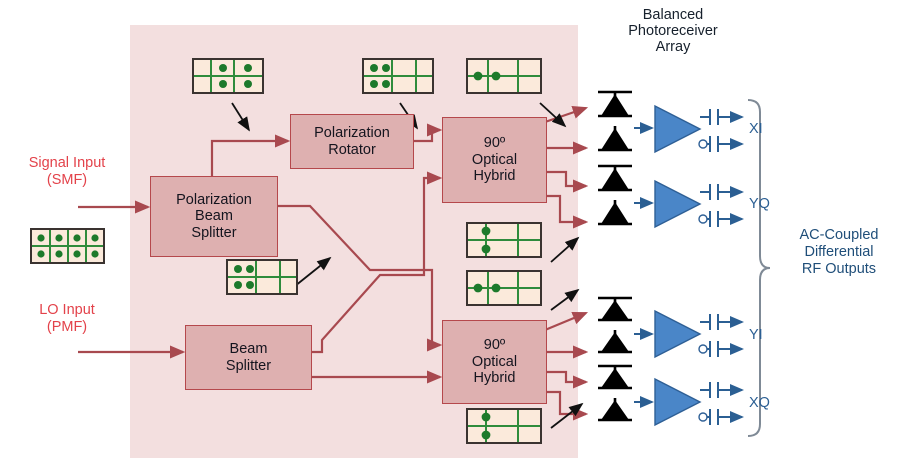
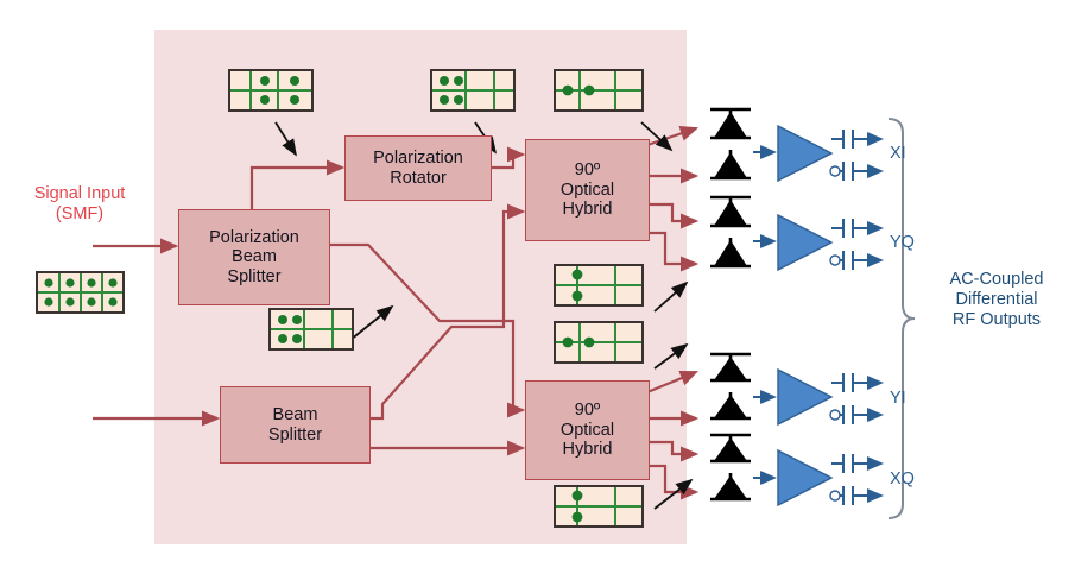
  Polarization
  Beam
  Splitter
  Polarization
  Rotator
  90º
  Optical
  Hybrid
  Beam
  Splitter
  90º
  Optical
  Hybrid
  Signal Input
  (SMF)
- LO Input
- (PMF)
- Balanced
- Photoreceiver
- Array
  AC-Coupled
  Differential
  RF Outputs
  XI
  YQ
  YI
  XQ
